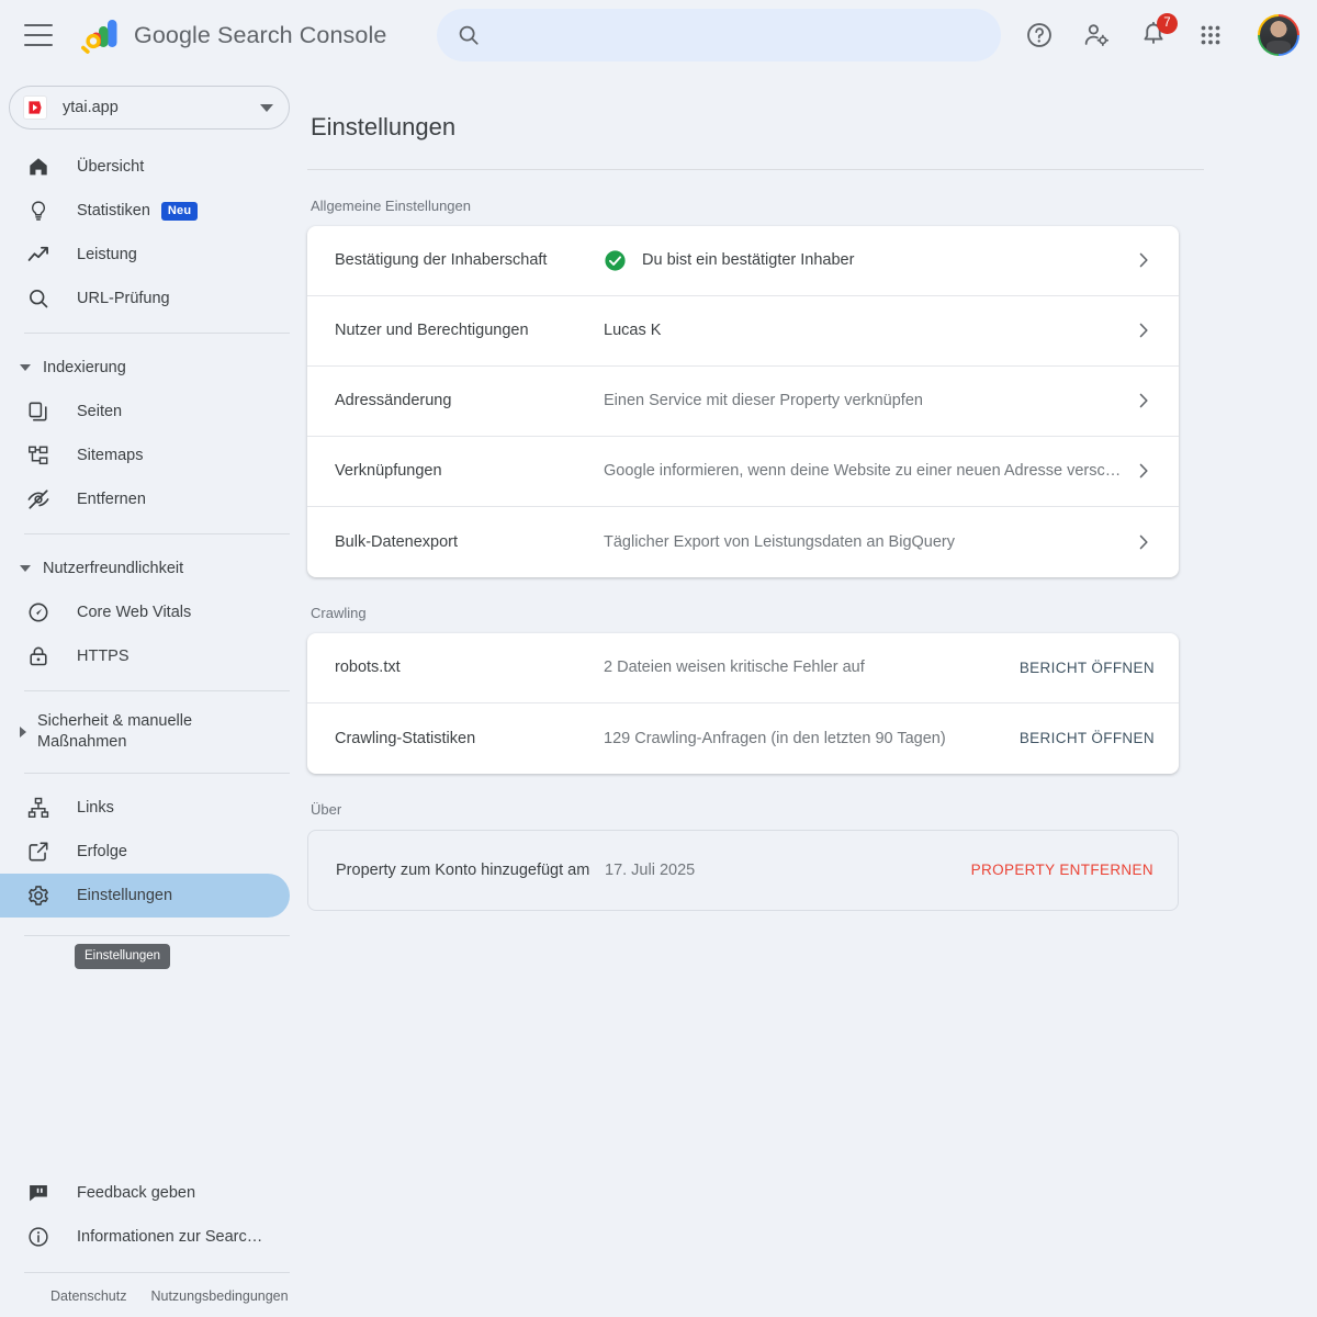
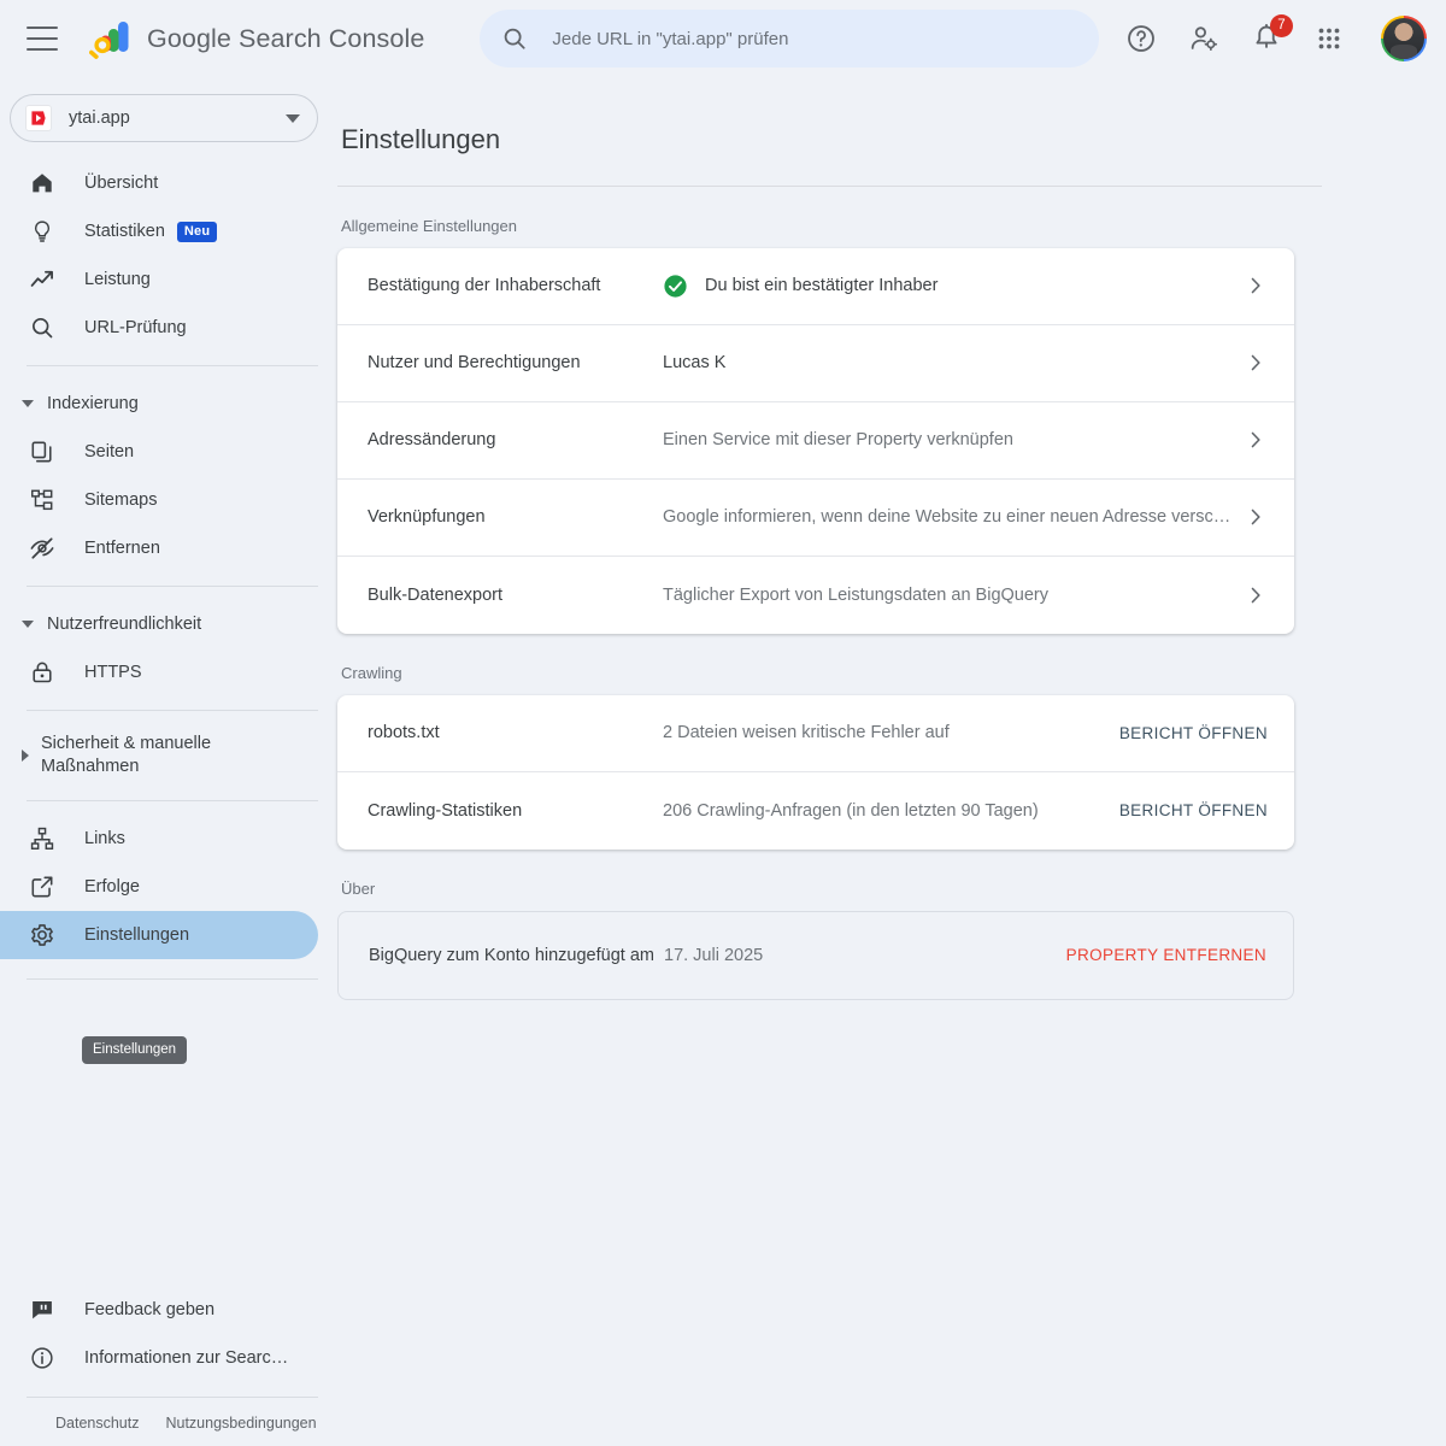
  Google Search Console
+ Jede URL in "ytai.app" prüfen
  7
  ytai.app
  Übersicht
  Statistiken
  Neu
  Leistung
  URL-Prüfung
  Indexierung
  Seiten
  Sitemaps
  Entfernen
  Nutzerfreundlichkeit
- Core Web Vitals
  HTTPS
  Sicherheit & manuelle Maßnahmen
  Links
  Erfolge
  Einstellungen
  Einstellungen
  Feedback geben
  Informationen zur Searc…
  Datenschutz
  Nutzungsbedingungen
  Einstellungen
  Allgemeine Einstellungen
  Bestätigung der Inhaberschaft
  Du bist ein bestätigter Inhaber
  Nutzer und Berechtigungen
  Lucas K
  Adressänderung
  Einen Service mit dieser Property verknüpfen
  Verknüpfungen
  Google informieren, wenn deine Website zu einer neuen Adresse versc…
  Bulk-Datenexport
  Täglicher Export von Leistungsdaten an BigQuery
  Crawling
  robots.txt
  2 Dateien weisen kritische Fehler auf
  BERICHT ÖFFNEN
  Crawling-Statistiken
- 129 Crawling-Anfragen (in den letzten 90 Tagen)
+ 206 Crawling-Anfragen (in den letzten 90 Tagen)
  BERICHT ÖFFNEN
  Über
- Property zum Konto hinzugefügt am
+ BigQuery zum Konto hinzugefügt am
  17. Juli 2025
  PROPERTY ENTFERNEN
